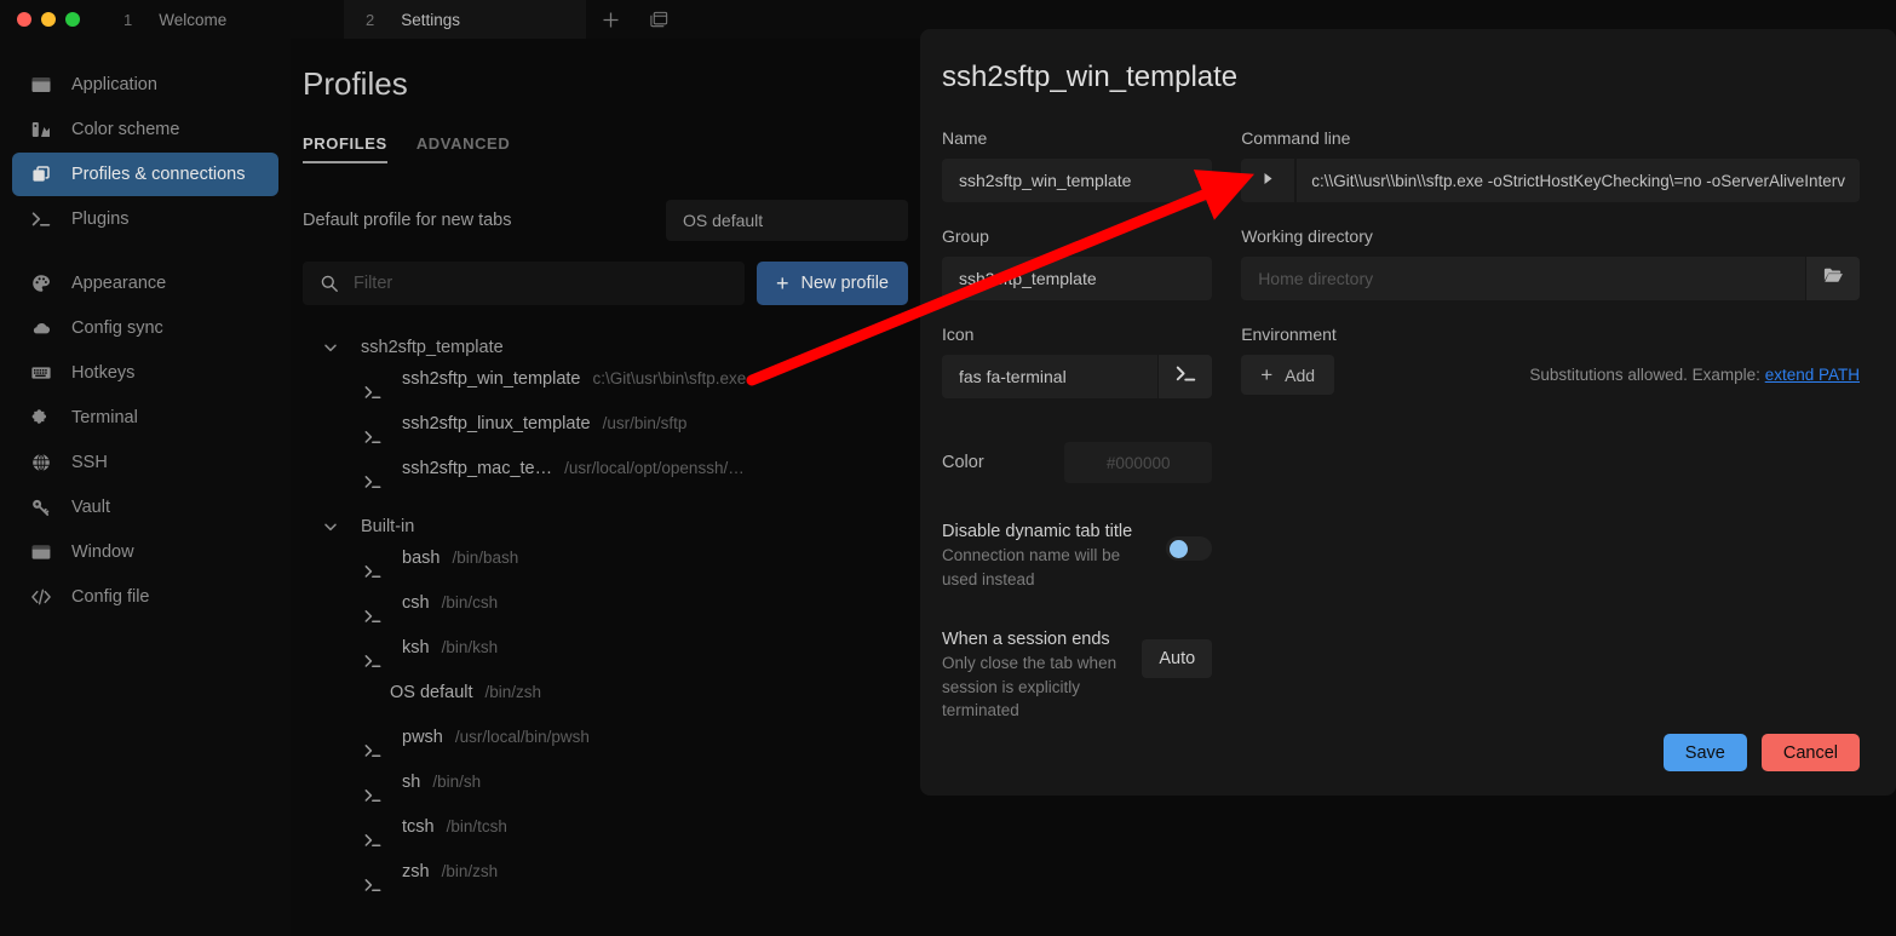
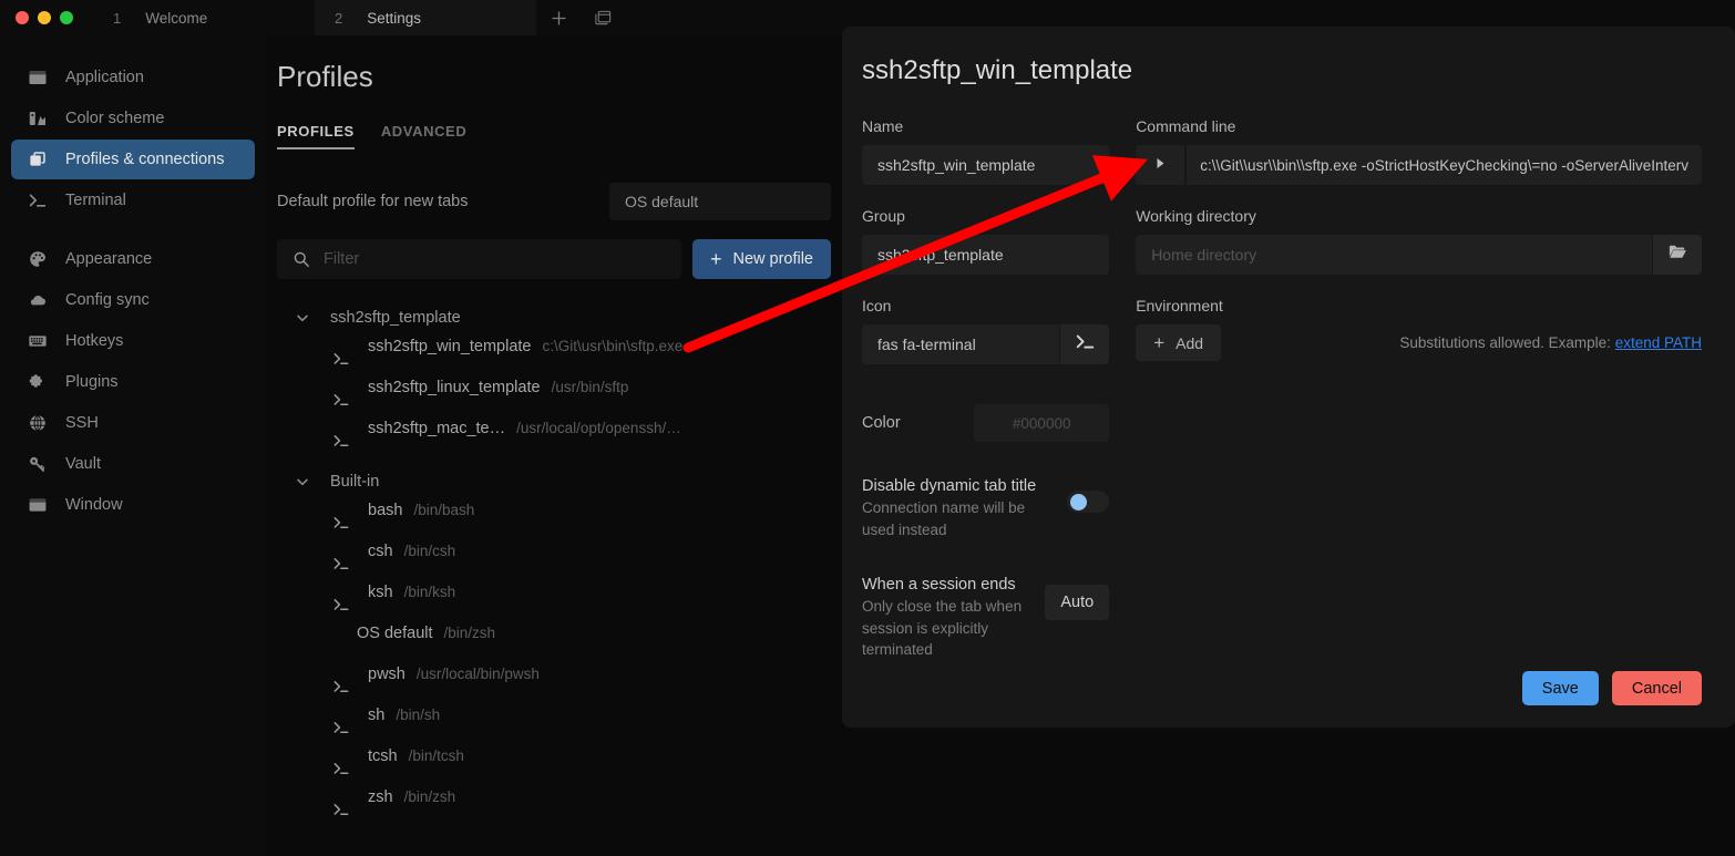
  1
  Welcome
  2
  Settings
  Application
  Color scheme
  Profiles & connections
- Plugins
+ Terminal
  Appearance
  Config sync
  Hotkeys
- Terminal
+ Plugins
  SSH
  Vault
  Window
- Config file
  Profiles
  PROFILES
  ADVANCED
  Default profile for new tabs
  OS default
  Filter
  +
  New profile
  ssh2sftp_template
  ssh2sftp_win_template
  c:\Git\usr\bin\sftp.exe
  ssh2sftp_linux_template
  /usr/bin/sftp
  ssh2sftp_mac_te…
  /usr/local/opt/openssh/…
  Built-in
  bash
  /bin/bash
  csh
  /bin/csh
  ksh
  /bin/ksh
  OS default
  /bin/zsh
  pwsh
  /usr/local/bin/pwsh
  sh
  /bin/sh
  tcsh
  /bin/tcsh
  zsh
  /bin/zsh
  ssh2sftp_win_template
  Name
  ssh2sftp_win_template
  Group
  sshp_template
  Icon
  fas fa-terminal
  Color
  #000000
  Disable dynamic tab title
  Connection name will be used instead
  When a session ends
  Only close the tab when session is explicitly terminated
  Auto
  Command line
  c:\\Git\\usr\\bin\\sftp.exe -oStrictHostKeyChecking\=no -oServerAliveInterv
  Working directory
  Home directory
  Environment
  +
  Add
  Substitutions allowed. Example: extend PATH
  Save
  Cancel
